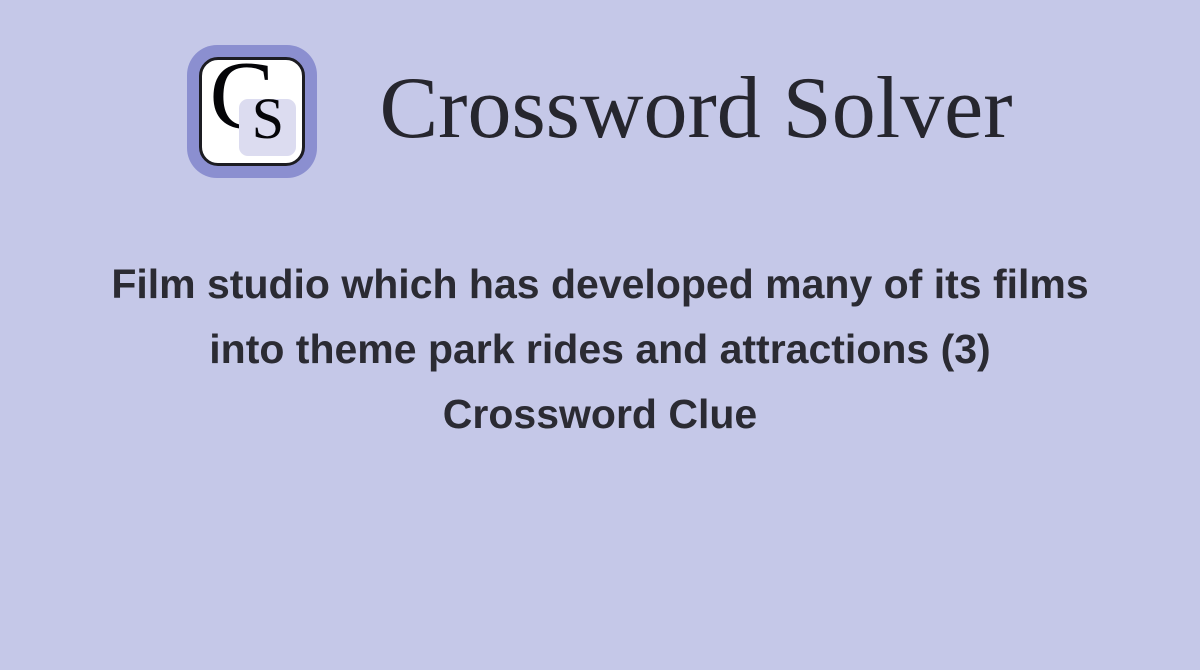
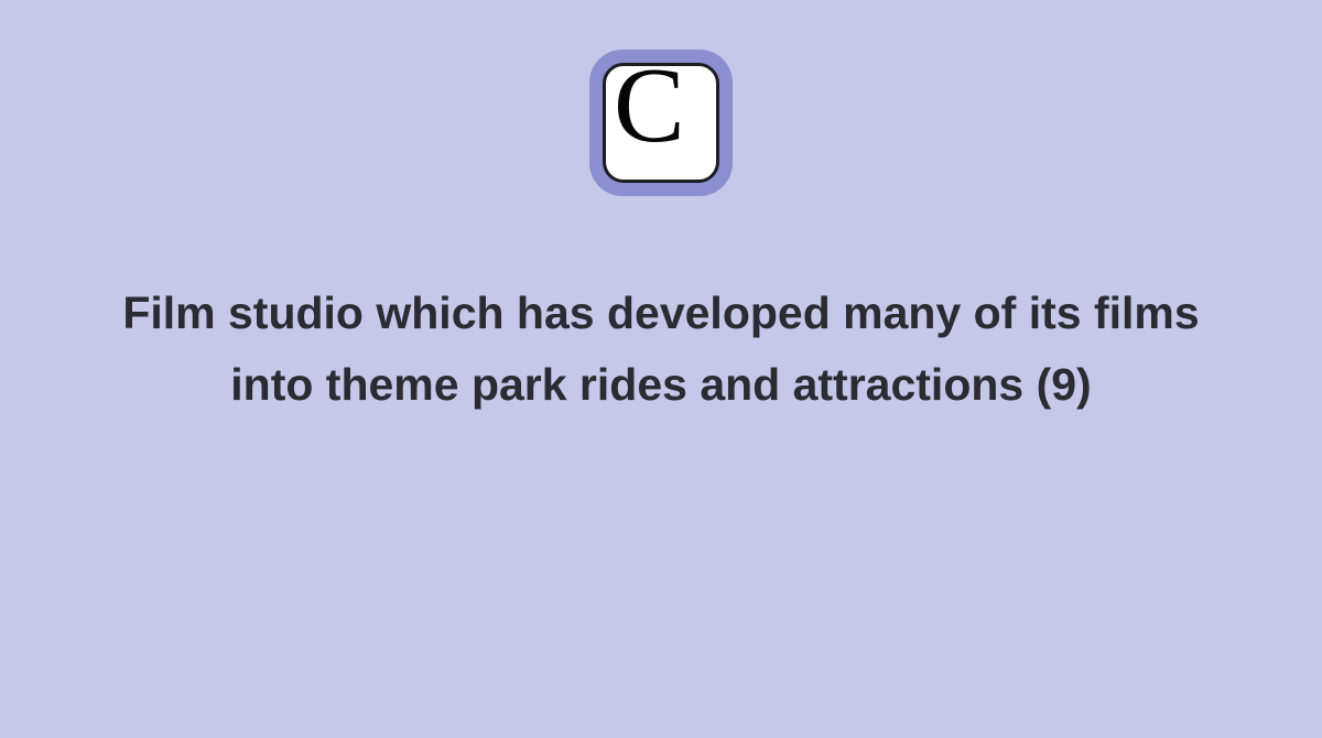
  C
- S
- Crossword Solver
- Film studio which has developed many of its films into theme park rides and attractions (3)
+ Film studio which has developed many of its films into theme park rides and attractions (9)
- Crossword Clue
